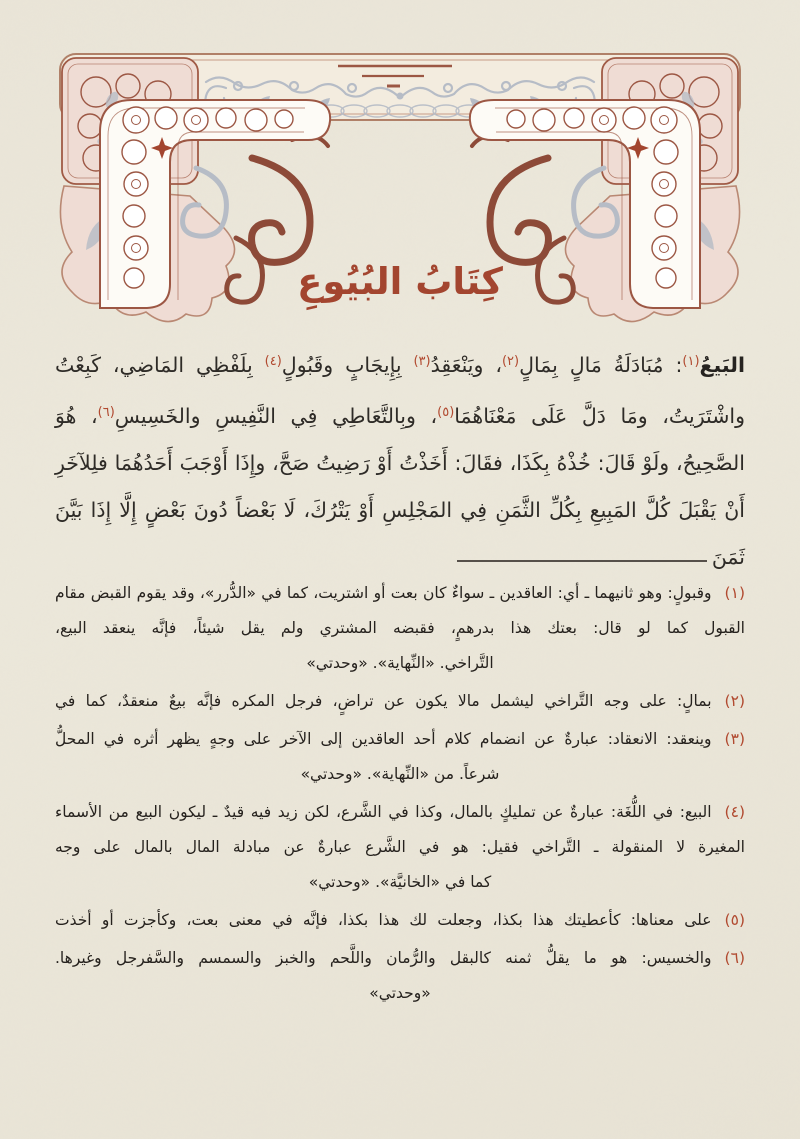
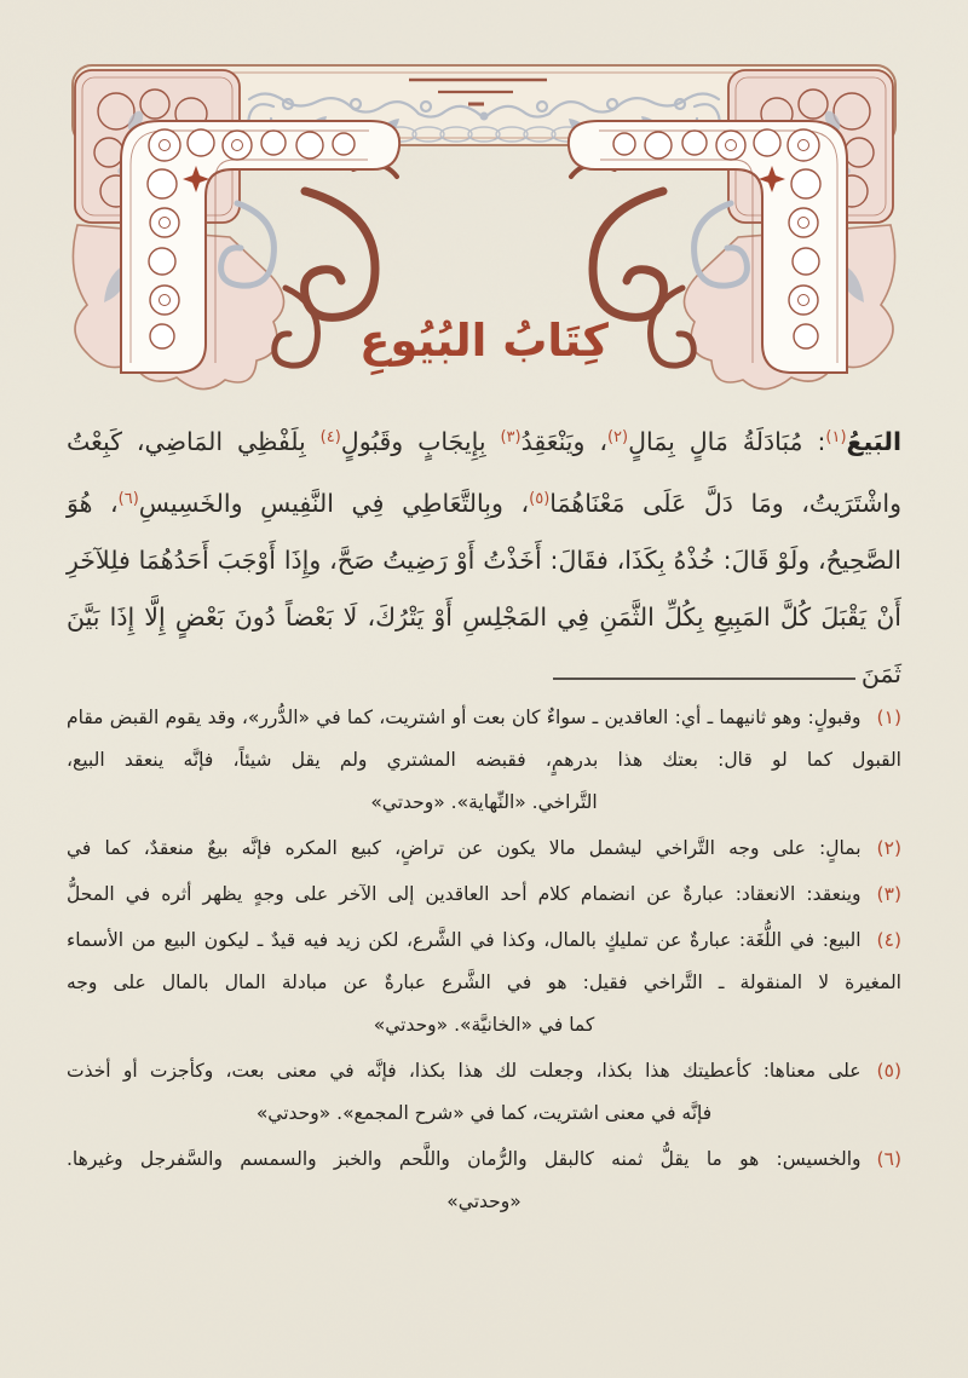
  كِتَابُ البُيُوعِ
  البَيعُ(١): مُبَادَلَةُ مَالٍ بِمَالٍ(٢)، ويَنْعَقِدُ(٣) بِإِيجَابٍ وقَبُولٍ(٤) بِلَفْظِي المَاضِي، كَبِعْتُ واشْتَرَيتُ، ومَا دَلَّ عَلَى مَعْنَاهُمَا(٥)، وبِالتَّعَاطِي فِي النَّفِيسِ والخَسِيسِ(٦)، هُوَ الصَّحِيحُ، ولَوْ قَالَ: خُذْهُ بِكَذَا، فقَالَ: أَخَذْتُ أَوْ رَضِيتُ صَحَّ، وإِذَا أَوْجَبَ أَحَدُهُمَا فلِلآخَرِ أَنْ يَقْبَلَ كُلَّ المَبِيعِ بِكُلِّ الثَّمَنِ فِي المَجْلِسِ أَوْ يَتْرُكَ، لَا بَعْضاً دُونَ بَعْضٍ إِلَّا إِذَا بَيَّنَ ثَمَنَ
  (١)وقبولٍ: وهو ثانيهما ـ أي: العاقدين ـ سواءٌ كان بعت أو اشتريت، كما في «الدُّرر»، وقد يقوم القبض مقام القبول كما لو قال: بعتك هذا بدرهمٍ، فقبضه المشتري ولم يقل شيئاً، فإنَّه ينعقد البيع،
  التَّراخي. «النِّهاية». «وحدتي»
- (٢)بمالٍ: على وجه التَّراخي ليشمل مالا يكون عن تراضٍ، فرجل المكره فإنَّه بيعٌ منعقدٌ، كما في
+ (٢)بمالٍ: على وجه التَّراخي ليشمل مالا يكون عن تراضٍ، كبيع المكره فإنَّه بيعٌ منعقدٌ، كما في
  (٣)وينعقد: الانعقاد: عبارةٌ عن انضمام كلام أحد العاقدين إلى الآخر على وجهٍ يظهر أثره في المحلُّ
- شرعاً. من «النِّهاية». «وحدتي»
  (٤)البيع: في اللُّغَة: عبارةٌ عن تمليكٍ بالمال، وكذا في الشَّرع، لكن زيد فيه قيدٌ ـ ليكون البيع من الأسماء المغيرة لا المنقولة ـ التَّراخي فقيل: هو في الشَّرع عبارةٌ عن مبادلة المال بالمال على وجه
  كما في «الخانيَّة». «وحدتي»
  (٥)على معناها: كأعطيتك هذا بكذا، وجعلت لك هذا بكذا، فإنَّه في معنى بعت، وكأجزت أو أخذت
+ فإنَّه في معنى اشتريت، كما في «شرح المجمع». «وحدتي»
  (٦)والخسيس: هو ما يقلُّ ثمنه كالبقل والرُّمان واللَّحم والخبز والسمسم والسَّفرجل وغيرها.
  «وحدتي»
